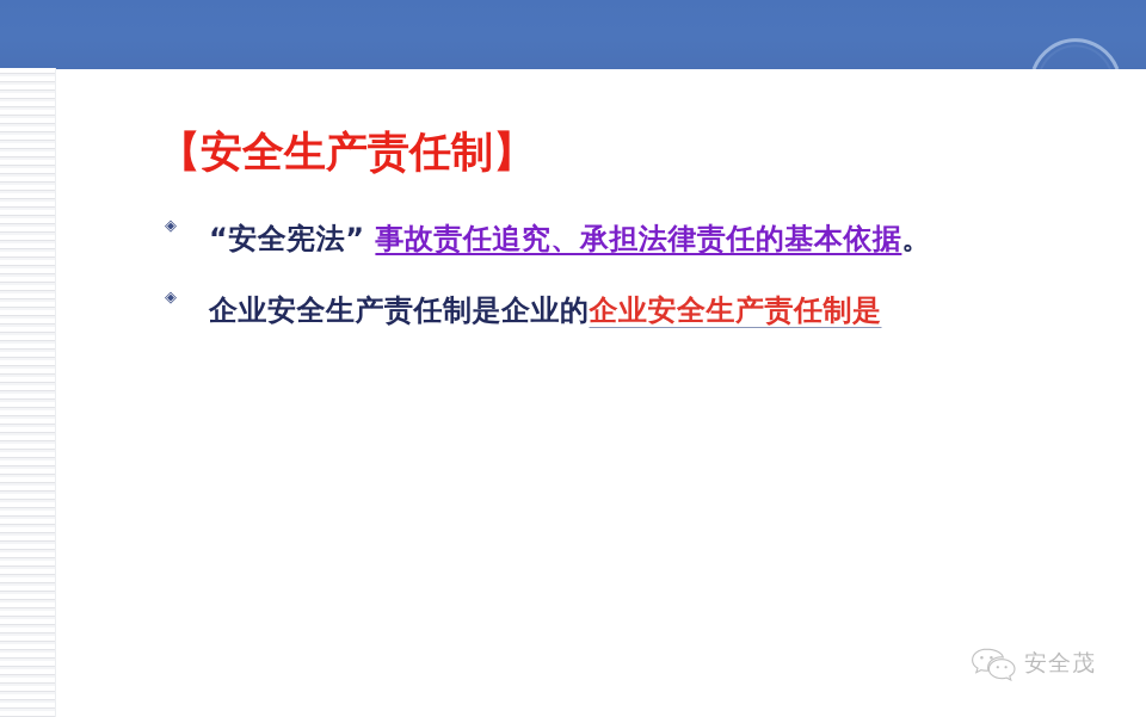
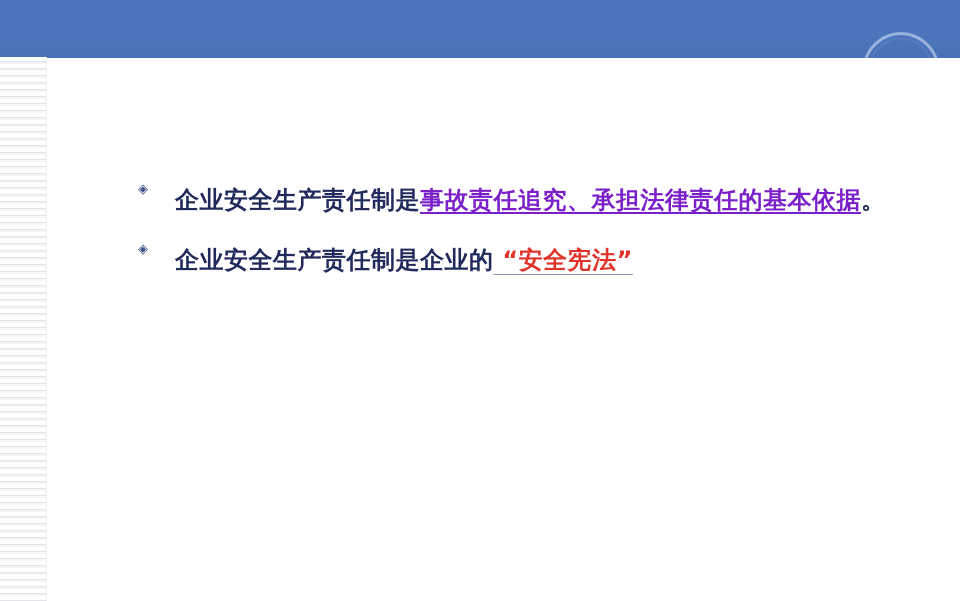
- 【安全生产责任制】
  ◈
- “安全宪法” 事故责任追究、承担法律责任的基本依据。
+ 企业安全生产责任制是事故责任追究、承担法律责任的基本依据。
  ◈
- 企业安全生产责任制是企业的企业安全生产责任制是
+ 企业安全生产责任制是企业的 “安全宪法”
- 安全茂
